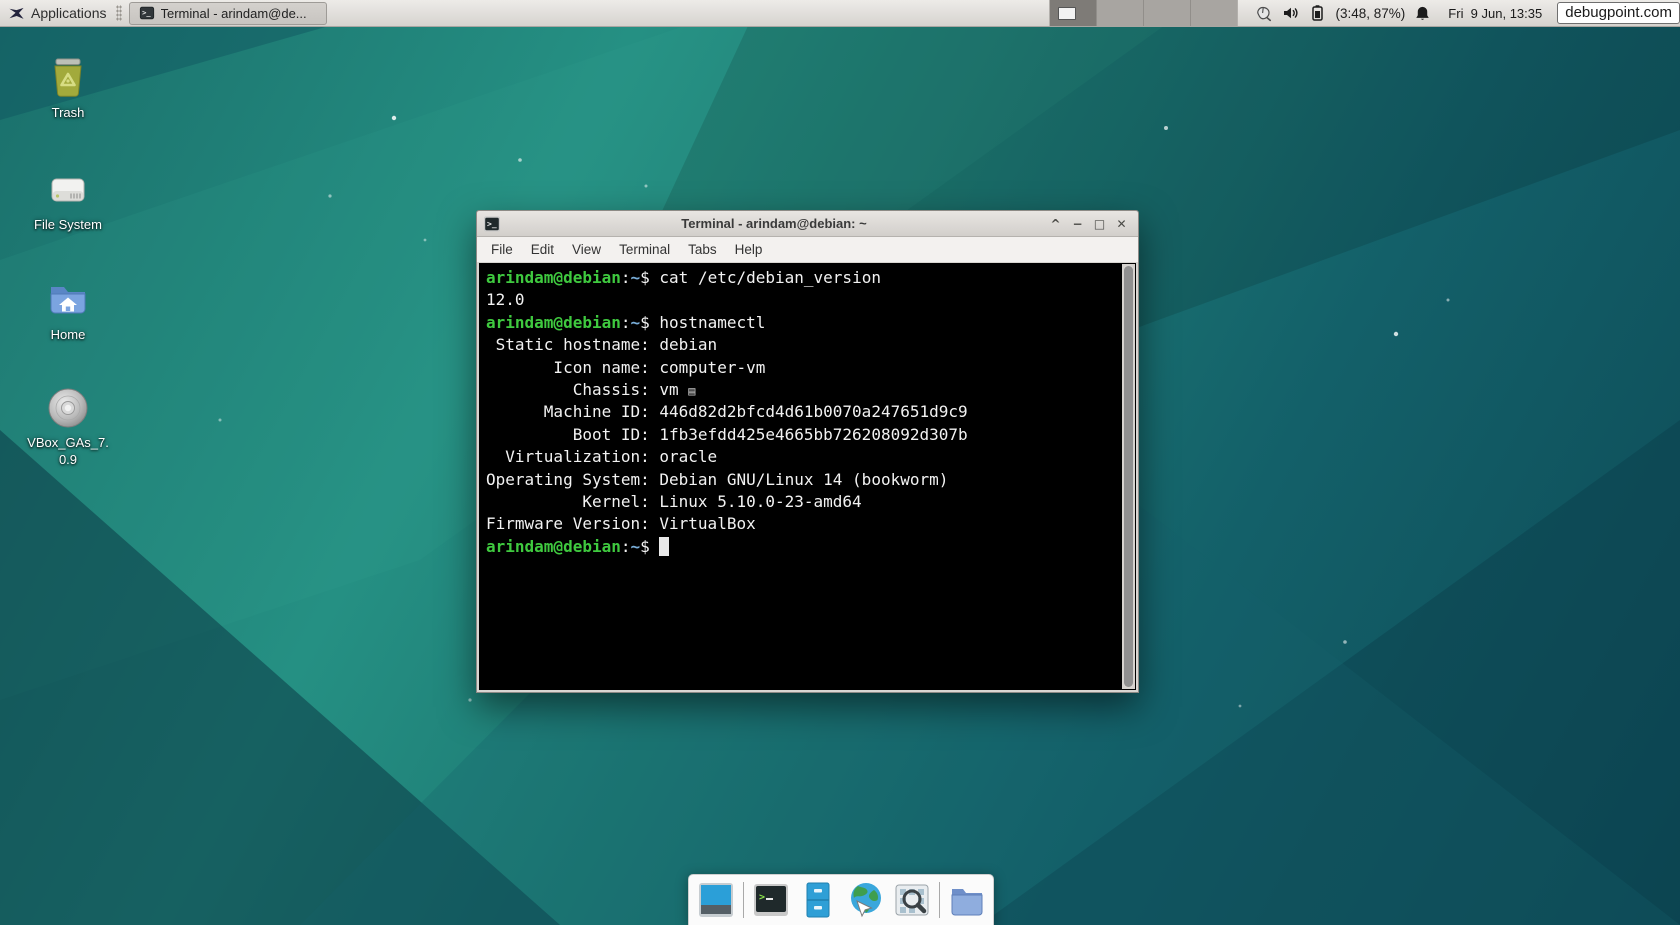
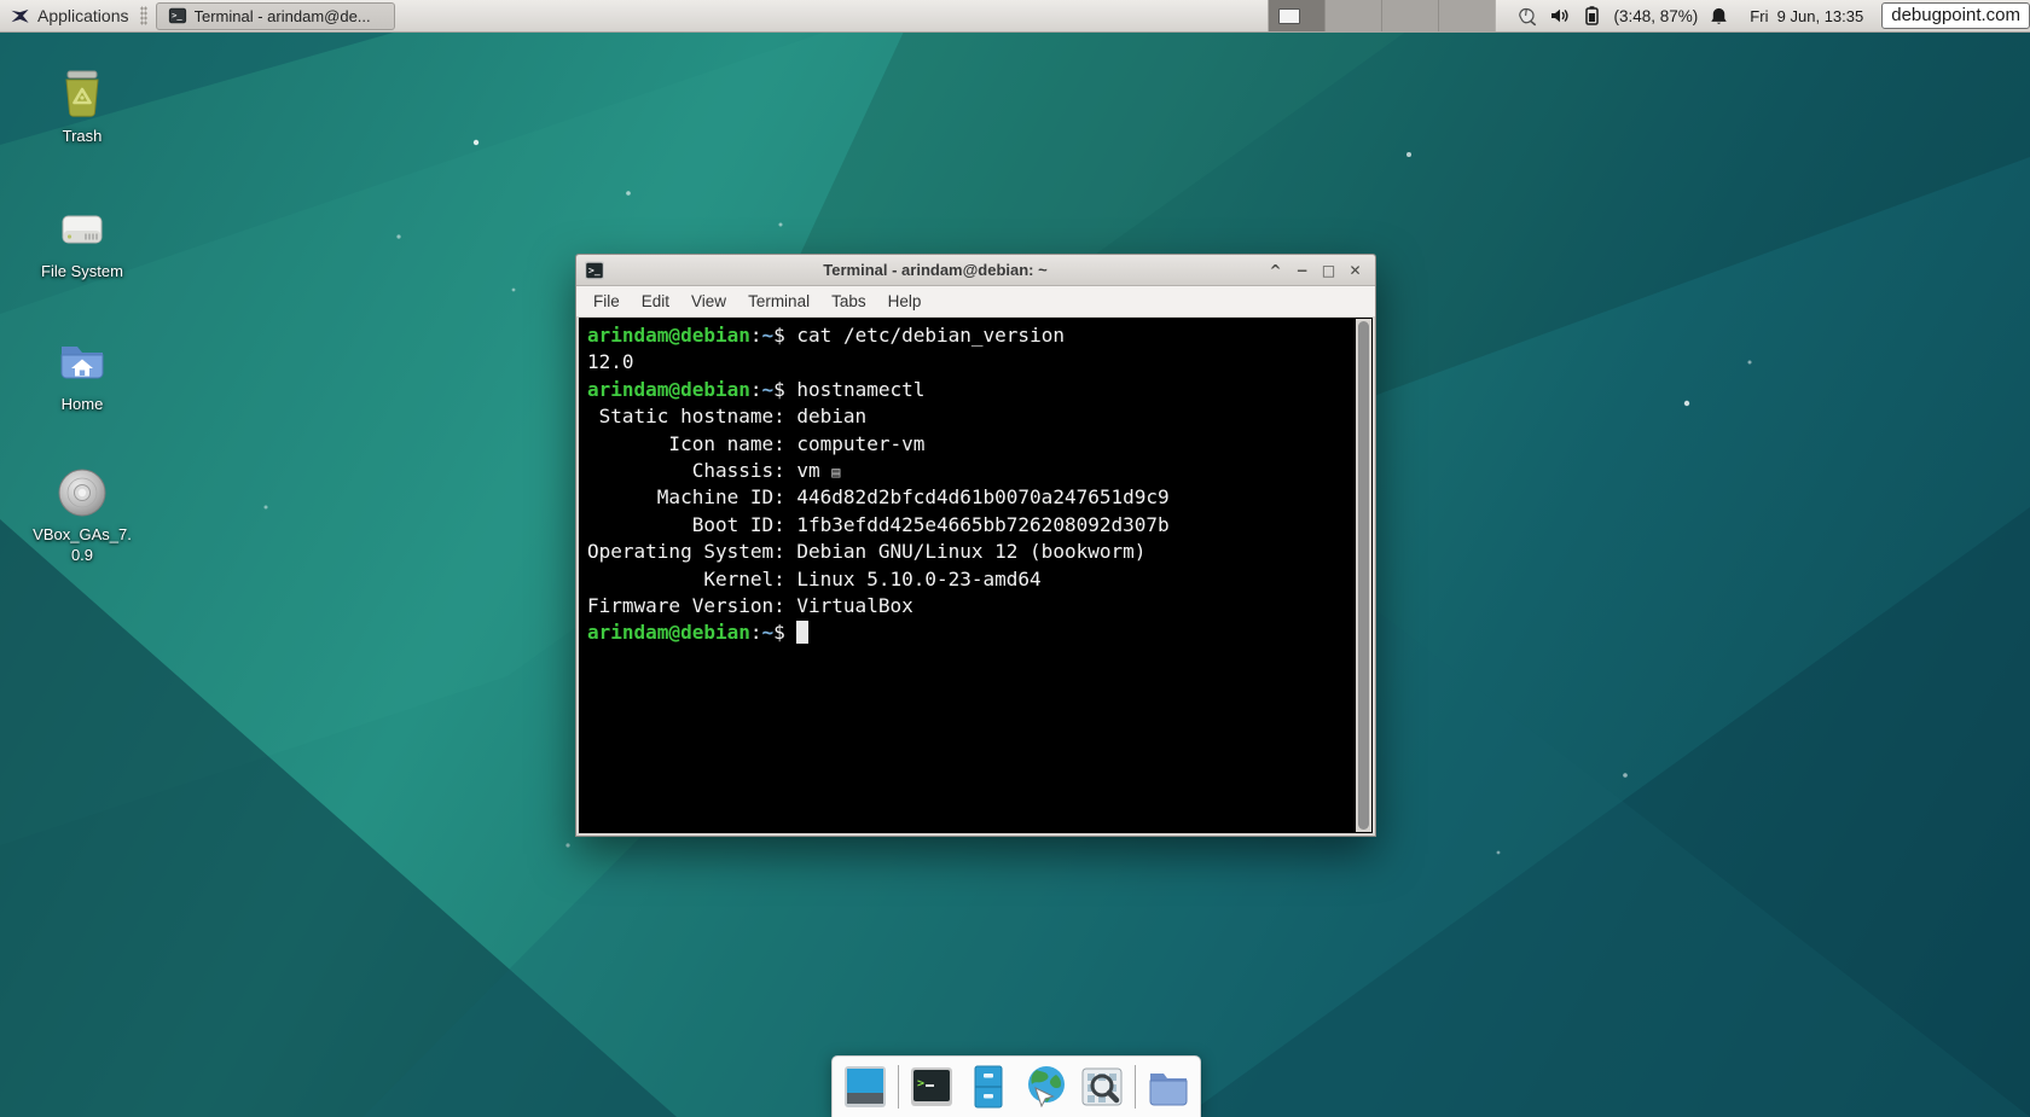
  Applications
  >_
  Terminal - arindam@de...
  (3:48, 87%)
  Fri 9 Jun, 13:35
  debugpoint.com
  Trash
  File System
  Home
  VBox_GAs_7.0.9
  >_
  Terminal - arindam@debian: ~
  ^
  −
  □
  ✕
  File
  Edit
  View
  Terminal
  Tabs
  Help
  arindam@debian:~$ cat /etc/debian_version
  12.0
  arindam@debian:~$ hostnamectl
  Static hostname: debian
  Icon name: computer-vm
  Chassis: vm ▤
  Machine ID: 446d82d2bfcd4d61b0070a247651d9c9
  Boot ID: 1fb3efdd425e4665bb726208092d307b
- Virtualization: oracle
- Operating System: Debian GNU/Linux 14 (bookworm)
+ Operating System: Debian GNU/Linux 12 (bookworm)
  Kernel: Linux 5.10.0-23-amd64
  Firmware Version: VirtualBox
  arindam@debian:~$
  >
